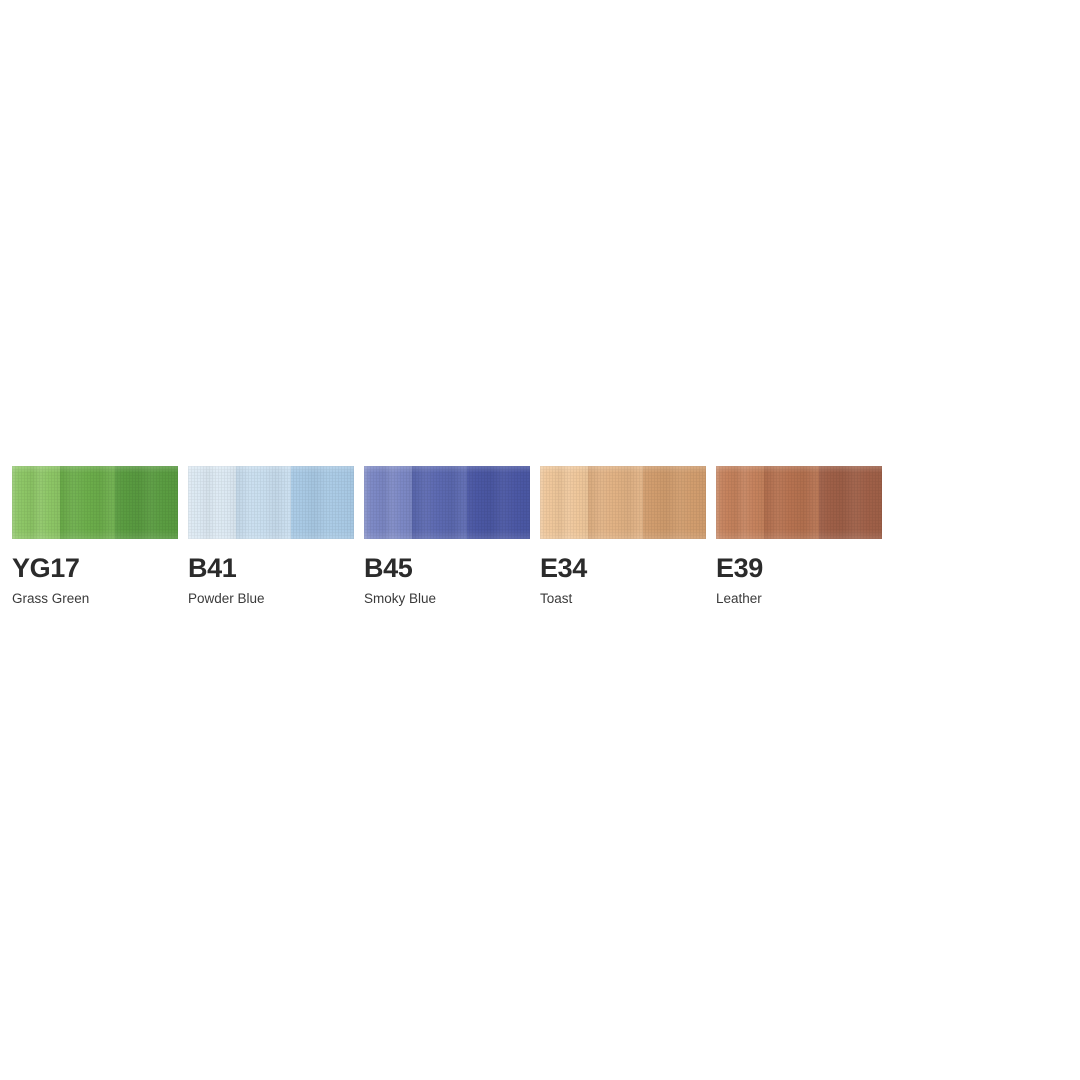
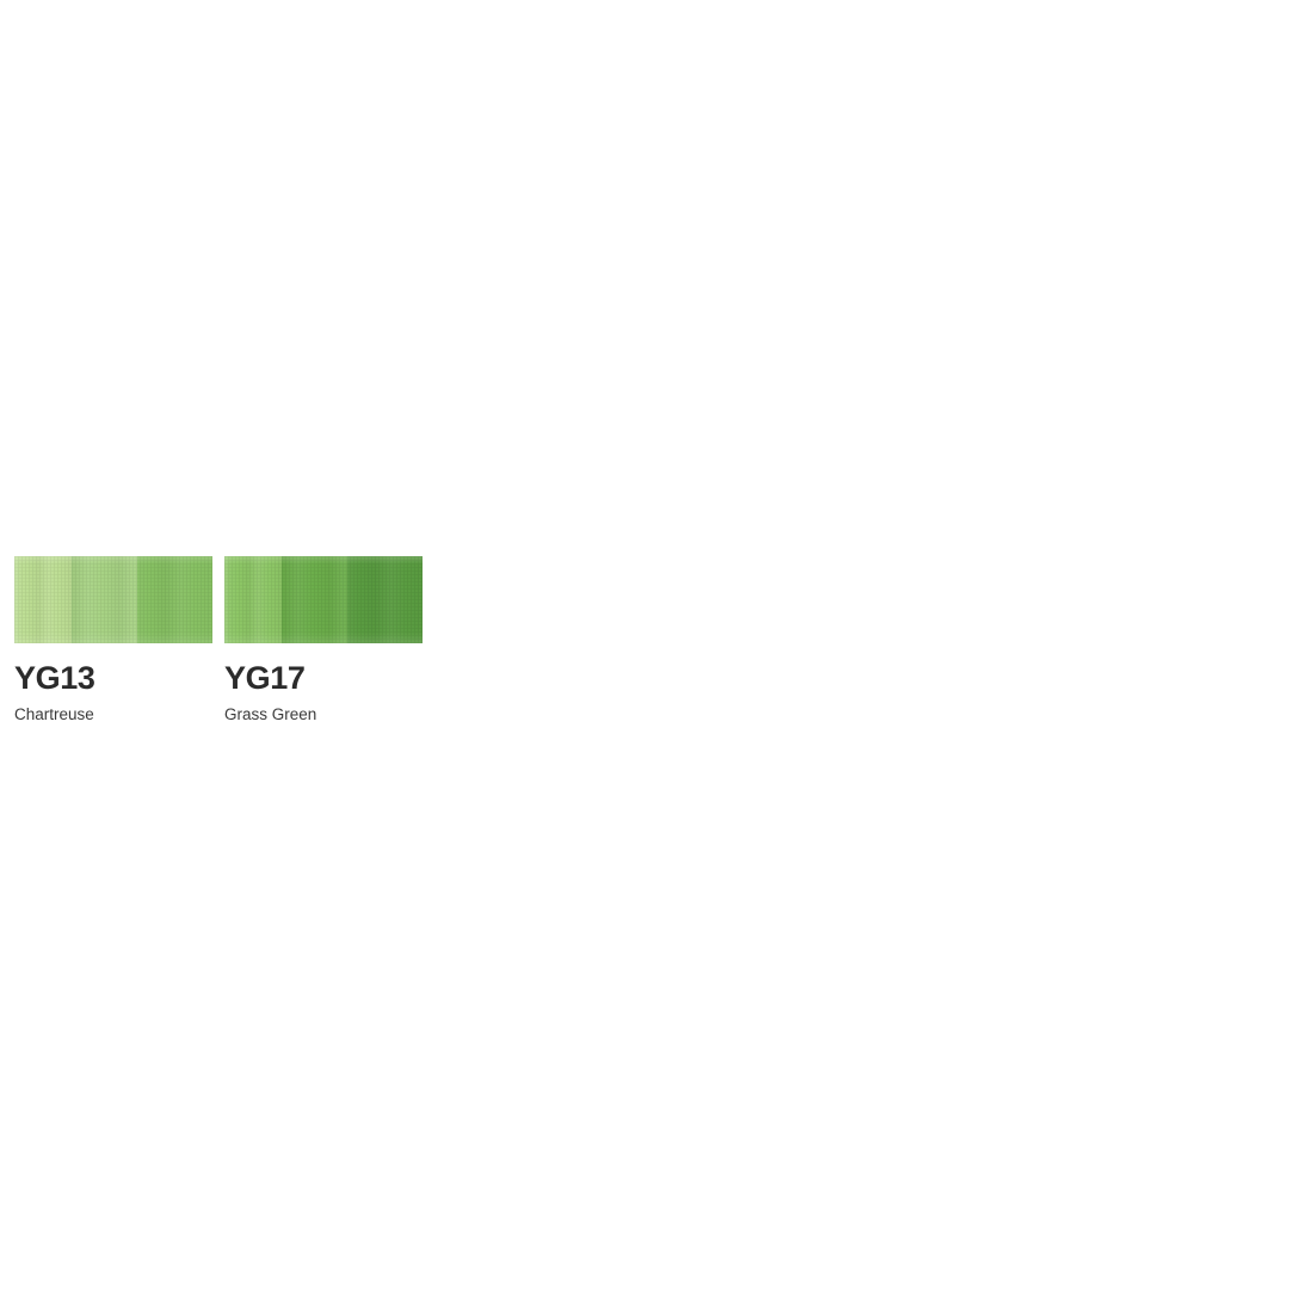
+ YG13
+ Chartreuse
  YG17
  Grass Green
- B41
- Powder Blue
- B45
- Smoky Blue
- E34
- Toast
- E39
- Leather
